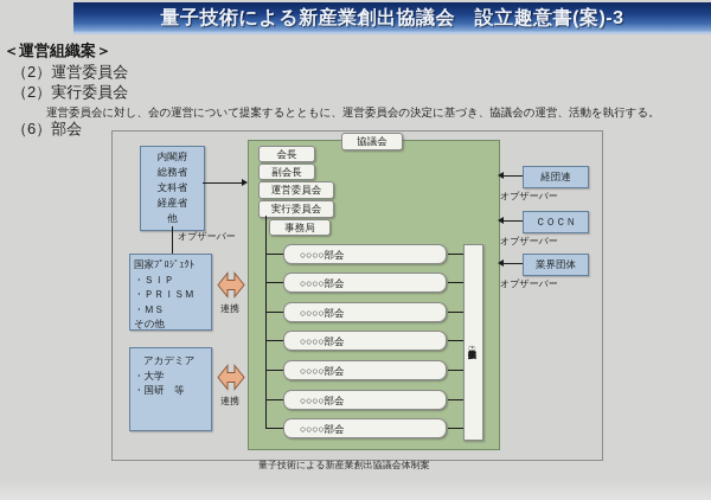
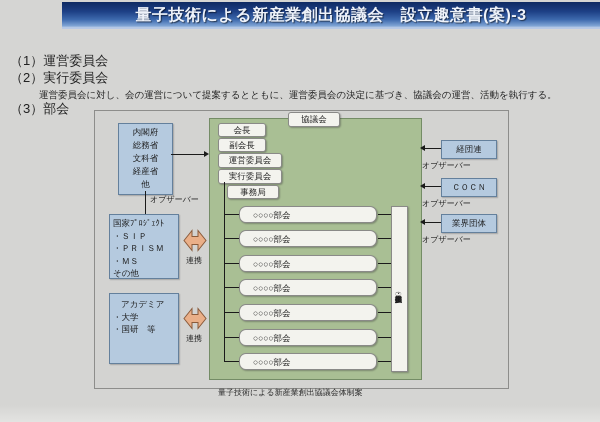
  量子技術による新産業創出協議会 設立趣意書(案)-3
- ＜運営組織案＞
- （2）運営委員会
+ （1）運営委員会
  （2）実行委員会
  運営委員会に対し、会の運営について提案するとともに、運営委員会の決定に基づき、協議会の運営、活動を執行する。
- （6）部会
+ （3）部会
  内閣府
  総務省
  文科省
  経産省
  他
  オブザーバー
  国家ﾌﾟﾛｼﾞｪｸﾄ
  ・ＳＩＰ
  ・ＰＲＩＳＭ
  ・ＭＳ
  その他
  連携
  アカデミア
  ・大学
  ・国研 等
  連携
  協議会
  会長
  副会長
  運営委員会
  実行委員会
  事務局
  ○○○○部会
  ○○○○部会
  ○○○○部会
  ○○○○部会
  ○○○○部会
  ○○○○部会
  ○○○○部会
  経団連
  オブザーバー
  ＣＯＣＮ
  オブザーバー
  業界団体
  オブザーバー
  量子技術による新産業創出協議会体制案
